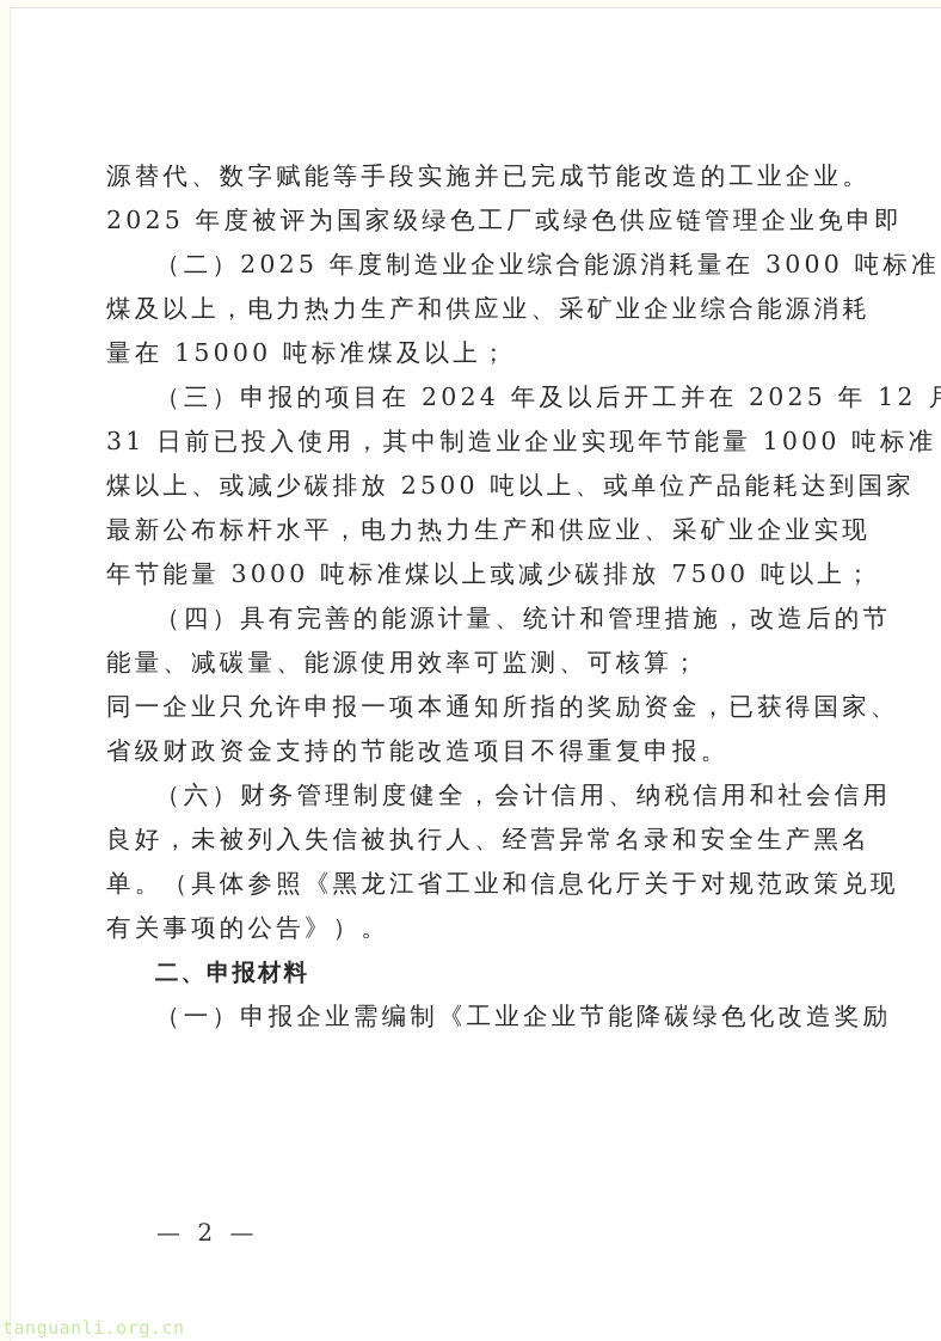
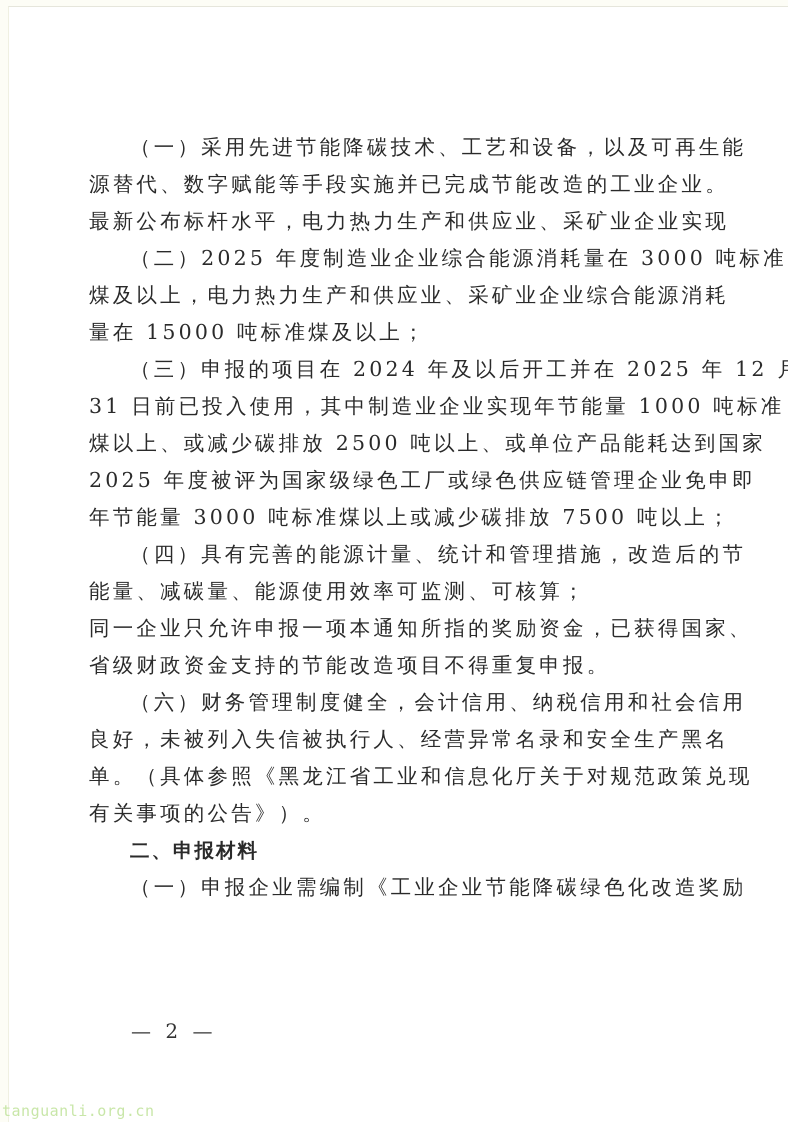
+ （一）采用先进节能降碳技术、工艺和设备，以及可再生能
  源替代、数字赋能等手段实施并已完成节能改造的工业企业。
- 2025 年度被评为国家级绿色工厂或绿色供应链管理企业免申即
+ 最新公布标杆水平，电力热力生产和供应业、采矿业企业实现
  （二）2025 年度制造业企业综合能源消耗量在 3000 吨标准
  煤及以上，电力热力生产和供应业、采矿业企业综合能源消耗
  量在 15000 吨标准煤及以上；
  （三）申报的项目在 2024 年及以后开工并在 2025 年 12
  31 日前已投入使用，其中制造业企业实现年节能量 1000 吨标准
  煤以上、或减少碳排放 2500 吨以上、或单位产品能耗达到国家
- 最新公布标杆水平，电力热力生产和供应业、采矿业企业实现
+ 2025 年度被评为国家级绿色工厂或绿色供应链管理企业免申即
  年节能量 3000 吨标准煤以上或减少碳排放 7500 吨以上；
  （四）具有完善的能源计量、统计和管理措施，改造后的节
  能量、减碳量、能源使用效率可监测、可核算；
  同一企业只允许申报一项本通知所指的奖励资金，已获得国家、
  省级财政资金支持的节能改造项目不得重复申报。
  （六）财务管理制度健全，会计信用、纳税信用和社会信用
  良好，未被列入失信被执行人、经营异常名录和安全生产黑名
  单。（具体参照《黑龙江省工业和信息化厅关于对规范政策兑现
  有关事项的公告》）。
  二、申报材料
  （一）申报企业需编制《工业企业节能降碳绿色化改造奖励
  — 2 —
  tanguanli.org.cn
